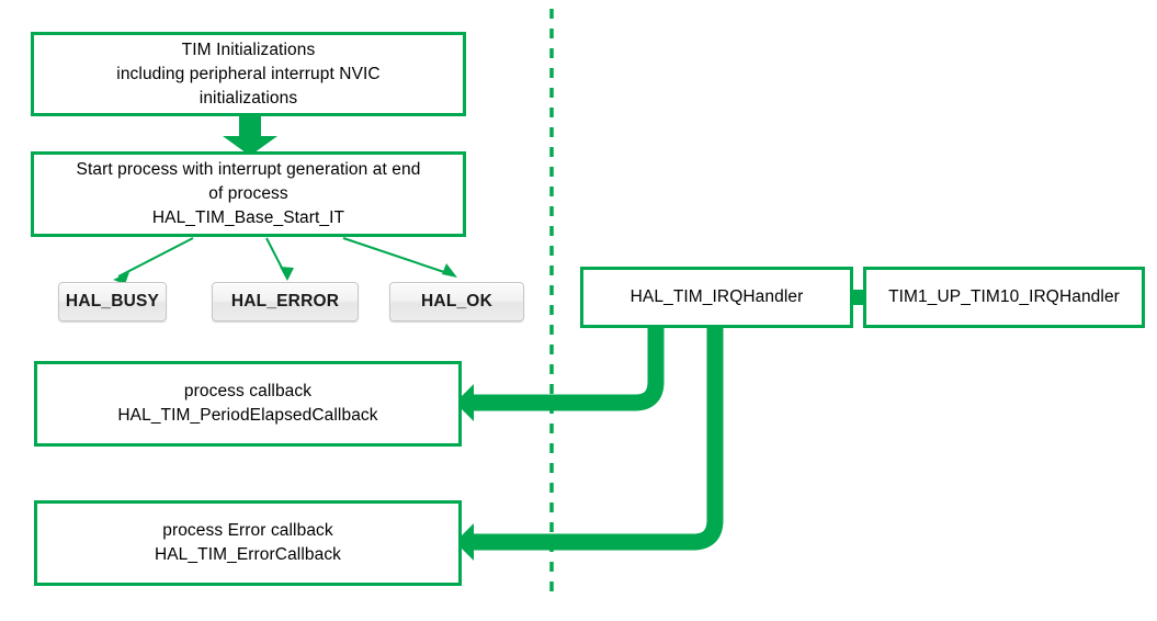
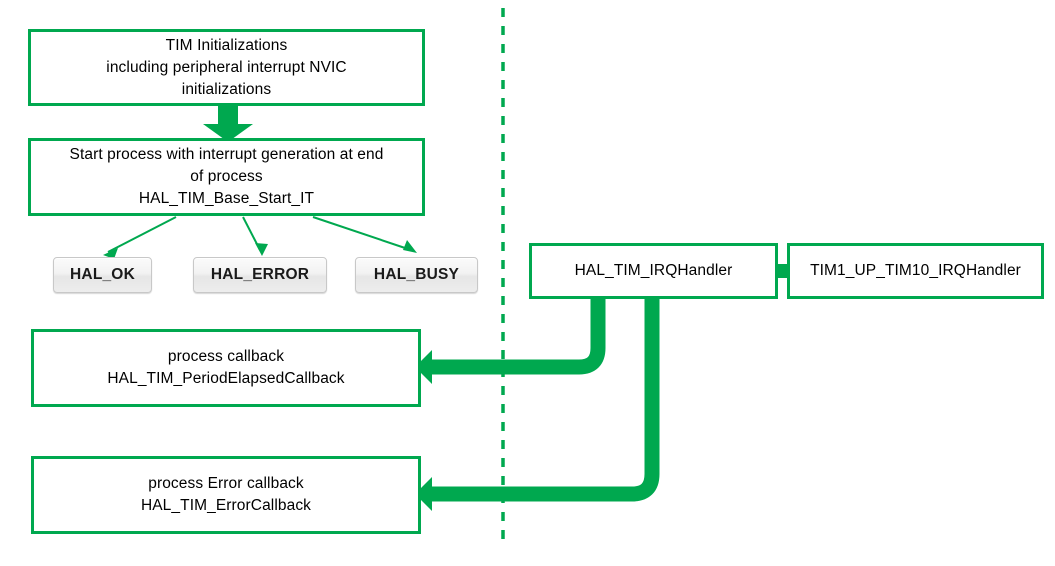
  TIM Initializations
  including peripheral interrupt NVIC
  initializations
  Start process with interrupt generation at end
  of process
  HAL_TIM_Base_Start_IT
  HAL_TIM_IRQHandler
  TIM1_UP_TIM10_IRQHandler
  process callback
  HAL_TIM_PeriodElapsedCallback
  process Error callback
  HAL_TIM_ErrorCallback
- HAL_BUSY
+ HAL_OK
  HAL_ERROR
- HAL_OK
+ HAL_BUSY
